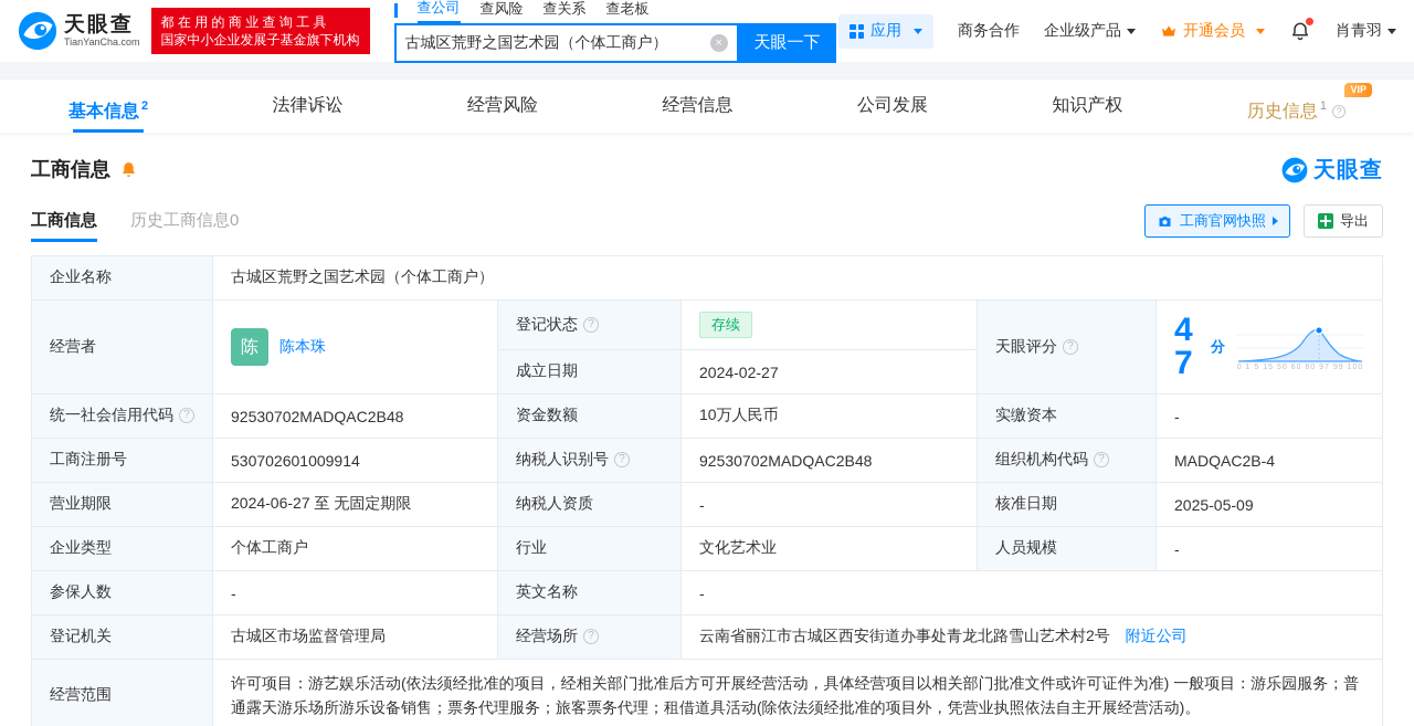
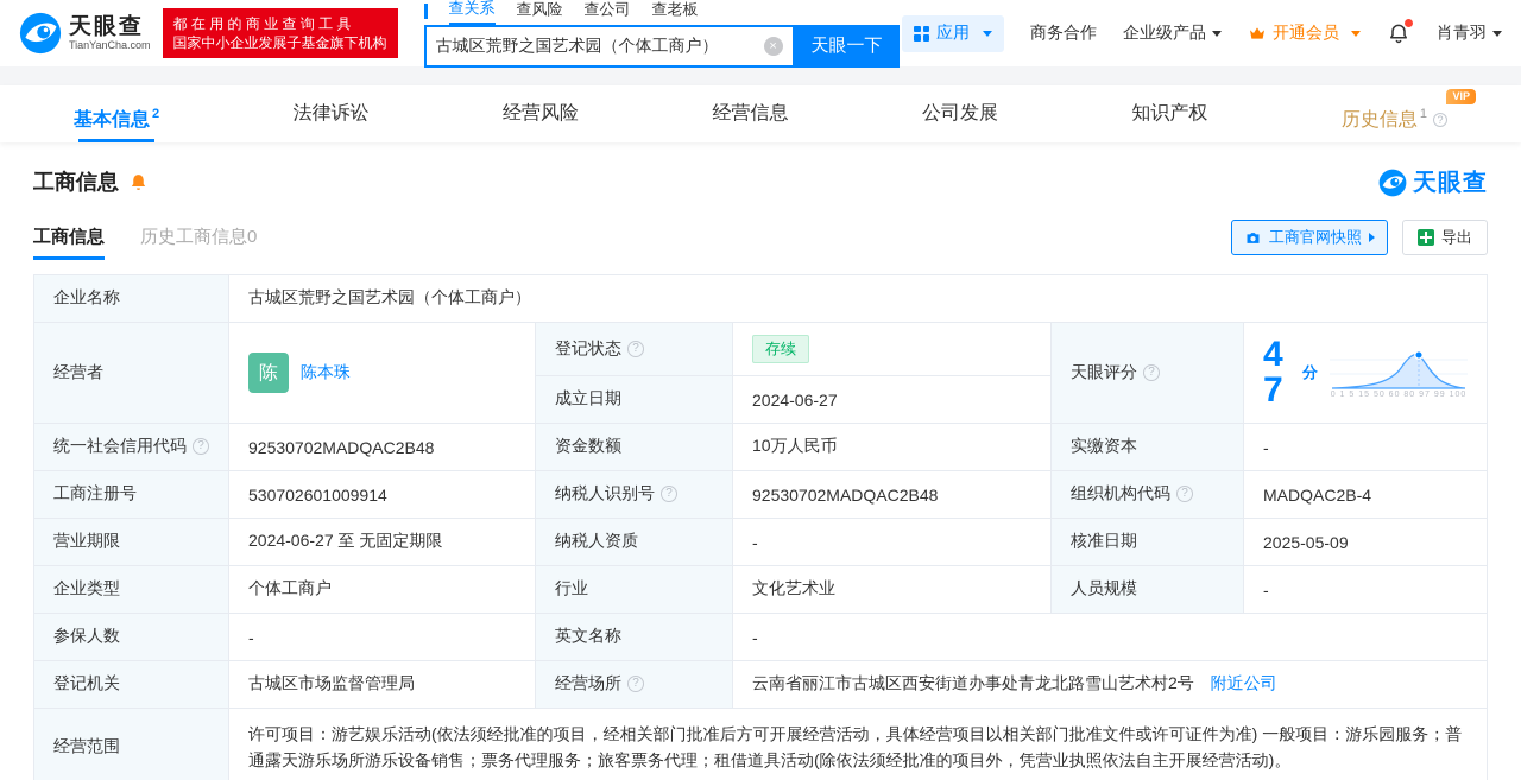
  天眼查
  TianYanCha.com
  都 在 用 的 商 业 查 询 工 具
  国家中小企业发展子基金旗下机构
- 查公司
+ 查关系
  查风险
- 查关系
+ 查公司
  查老板
  古城区荒野之国艺术园（个体工商户）
  ×
  天眼一下
  应用
  商务合作
  企业级产品
  开通会员
  肖青羽
  基本信息 2
  法律诉讼
  经营风险
  经营信息
  公司发展
  知识产权
  历史信息 1 ?
  VIP
  工商信息
  天眼查
  工商信息
  历史工商信息0
  工商官网快照
  导出
  企业名称	古城区荒野之国艺术园（个体工商户）
- 成立日期	2024-02-27
+ 成立日期	2024-06-27
  统一社会信用代码 ?	92530702MADQAC2B48	资金数额	10万人民币	实缴资本	-
  工商注册号	530702601009914	纳税人识别号 ?	92530702MADQAC2B48	组织机构代码 ?	MADQAC2B-4
  营业期限	2024-06-27 至 无固定期限	纳税人资质	-	核准日期	2025-05-09
  企业类型	个体工商户	行业	文化艺术业	人员规模	-
  参保人数	-	英文名称	-
  登记机关	古城区市场监督管理局	经营场所 ?	云南省丽江市古城区西安街道办事处青龙北路雪山艺术村2号 附近公司
  经营范围	许可项目：游艺娱乐活动(依法须经批准的项目，经相关部门批准后方可开展经营活动，具体经营项目以相关部门批准文件或许可证件为准) 一般项目：游乐园服务；普通露天游乐场所游乐设备销售；票务代理服务；旅客票务代理；租借道具活动(除依法须经批准的项目外，凭营业执照依法自主开展经营活动)。
